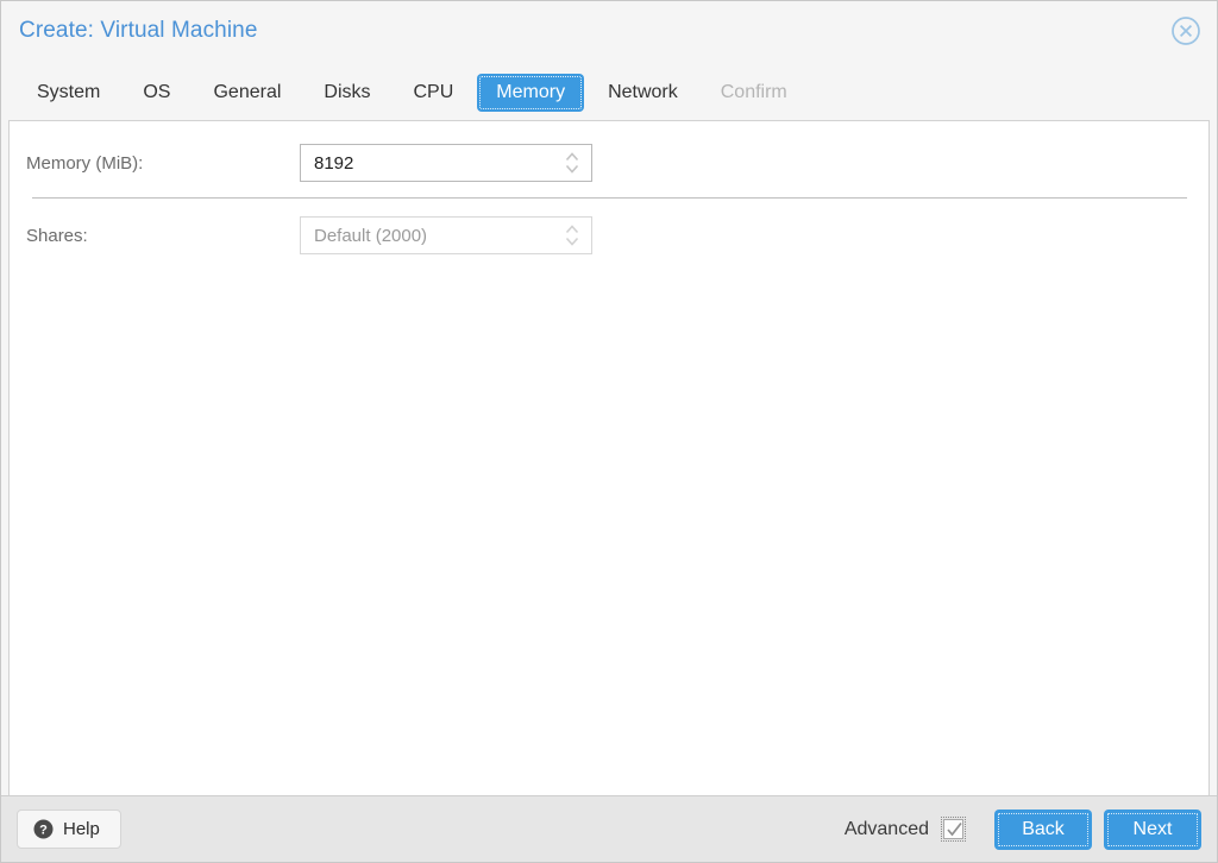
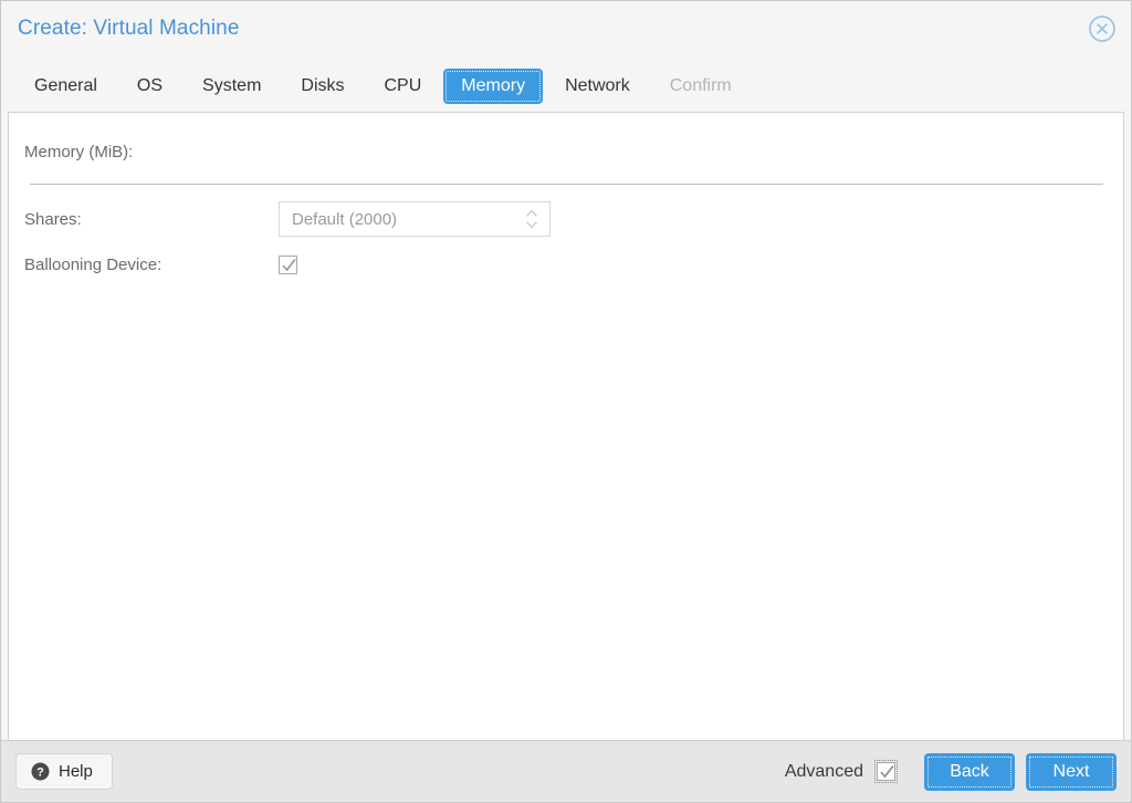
  Create: Virtual Machine
- System
+ General
  OS
- General
+ System
  Disks
  CPU
  Memory
  Network
  Confirm
  Memory (MiB):
- 8192
  Shares:
  Default (2000)
+ Ballooning Device:
  ?
  Help
  Advanced
  Back
  Next
